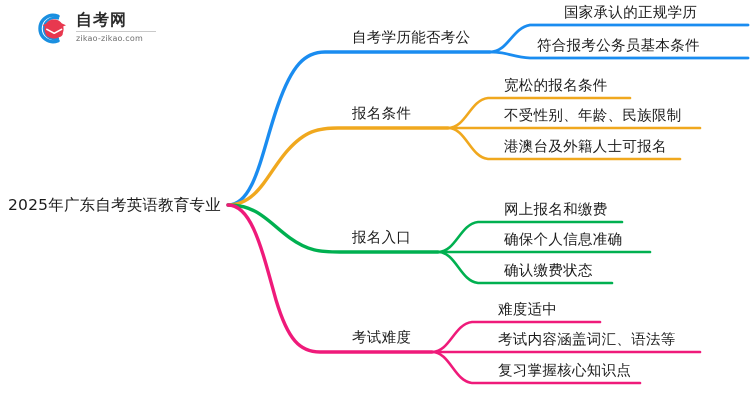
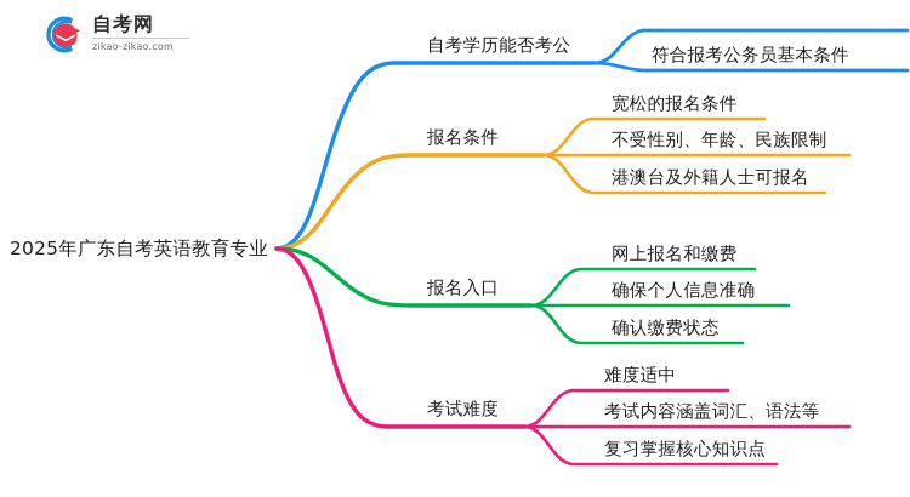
  自考网
  zikao-zikao.com
  2025年广东自考英语教育专业
  自考学历能否考公
  报名条件
  报名入口
  考试难度
- 国家承认的正规学历
  符合报考公务员基本条件
  宽松的报名条件
  不受性别、年龄、民族限制
  港澳台及外籍人士可报名
  网上报名和缴费
  确保个人信息准确
  确认缴费状态
  难度适中
  考试内容涵盖词汇、语法等
  复习掌握核心知识点
